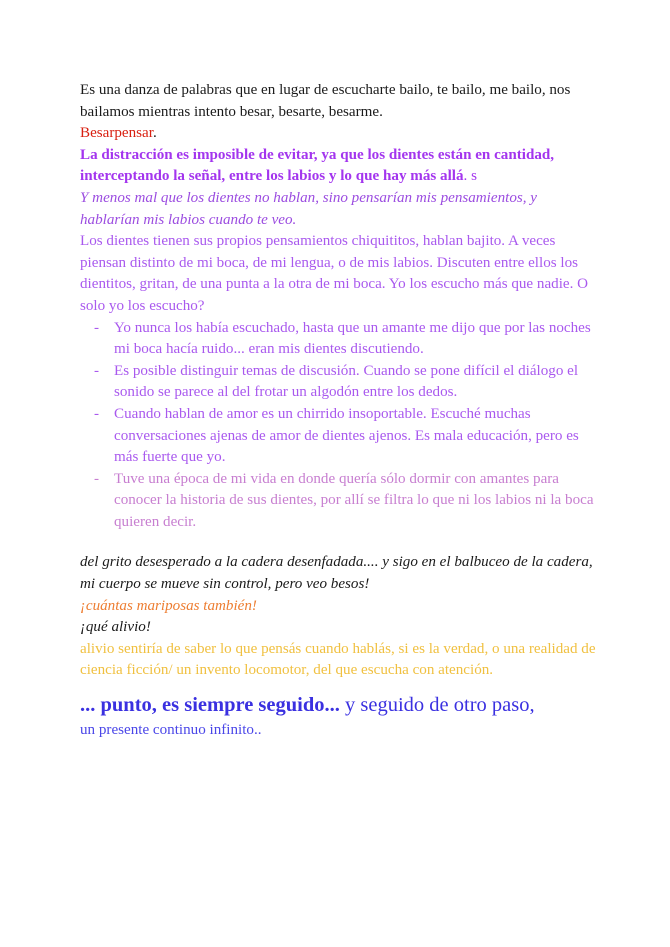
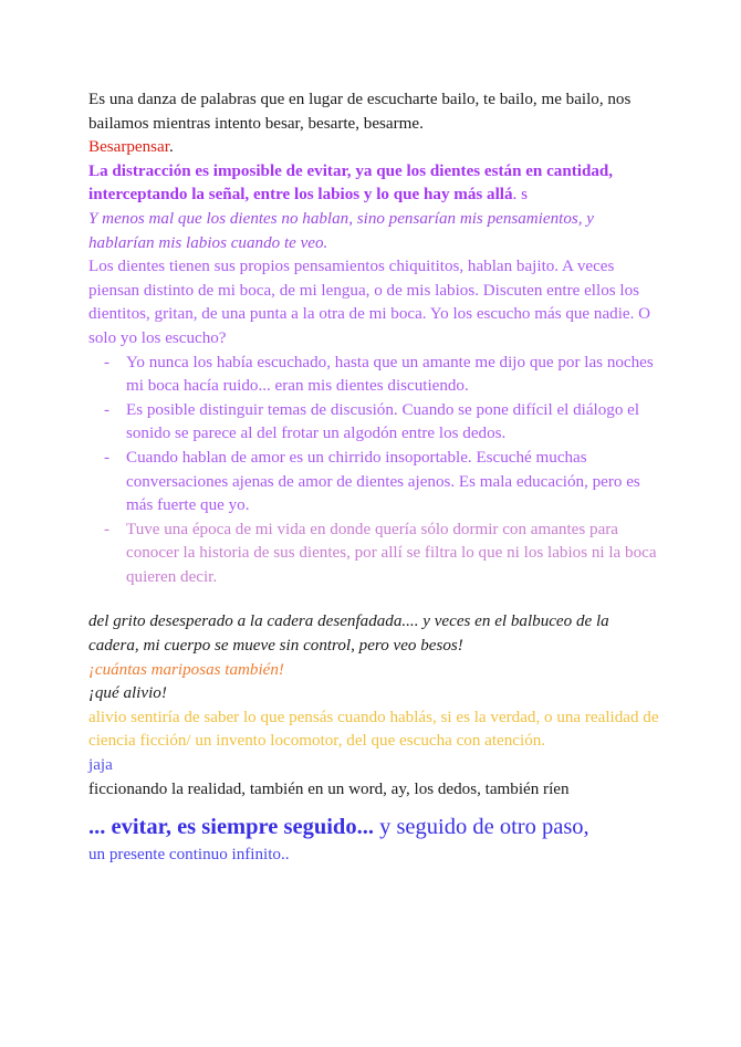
  Es una danza de palabras que en lugar de escucharte bailo, te bailo, me bailo, nos bailamos mientras intento besar, besarte, besarme.
  Besarpensar.
  La distracción es imposible de evitar, ya que los dientes están en cantidad, interceptando la señal, entre los labios y lo que hay más allá. s
  Y menos mal que los dientes no hablan, sino pensarían mis pensamientos, y hablarían mis labios cuando te veo.
  Los dientes tienen sus propios pensamientos chiquititos, hablan bajito. A veces piensan distinto de mi boca, de mi lengua, o de mis labios. Discuten entre ellos los dientitos, gritan, de una punta a la otra de mi boca. Yo los escucho más que nadie. O solo yo los escucho?
  -
  Yo nunca los había escuchado, hasta que un amante me dijo que por las noches mi boca hacía ruido... eran mis dientes discutiendo.
  -
  Es posible distinguir temas de discusión. Cuando se pone difícil el diálogo el sonido se parece al del frotar un algodón entre los dedos.
  -
  Cuando hablan de amor es un chirrido insoportable. Escuché muchas conversaciones ajenas de amor de dientes ajenos. Es mala educación, pero es más fuerte que yo.
  -
  Tuve una época de mi vida en donde quería sólo dormir con amantes para conocer la historia de sus dientes, por allí se filtra lo que ni los labios ni la boca quieren decir.
- del grito desesperado a la cadera desenfadada.... y sigo en el balbuceo de la cadera, mi cuerpo se mueve sin control, pero veo besos!
+ del grito desesperado a la cadera desenfadada.... y veces en el balbuceo de la cadera, mi cuerpo se mueve sin control, pero veo besos!
  ¡cuántas mariposas también!
  ¡qué alivio!
  alivio sentiría de saber lo que pensás cuando hablás, si es la verdad, o una realidad de ciencia ficción/ un invento locomotor, del que escucha con atención.
+ jaja
+ ficcionando la realidad, también en un word, ay, los dedos, también ríen
- ... punto, es siempre seguido... y seguido de otro paso,
+ ... evitar, es siempre seguido... y seguido de otro paso,
  un presente continuo infinito..
